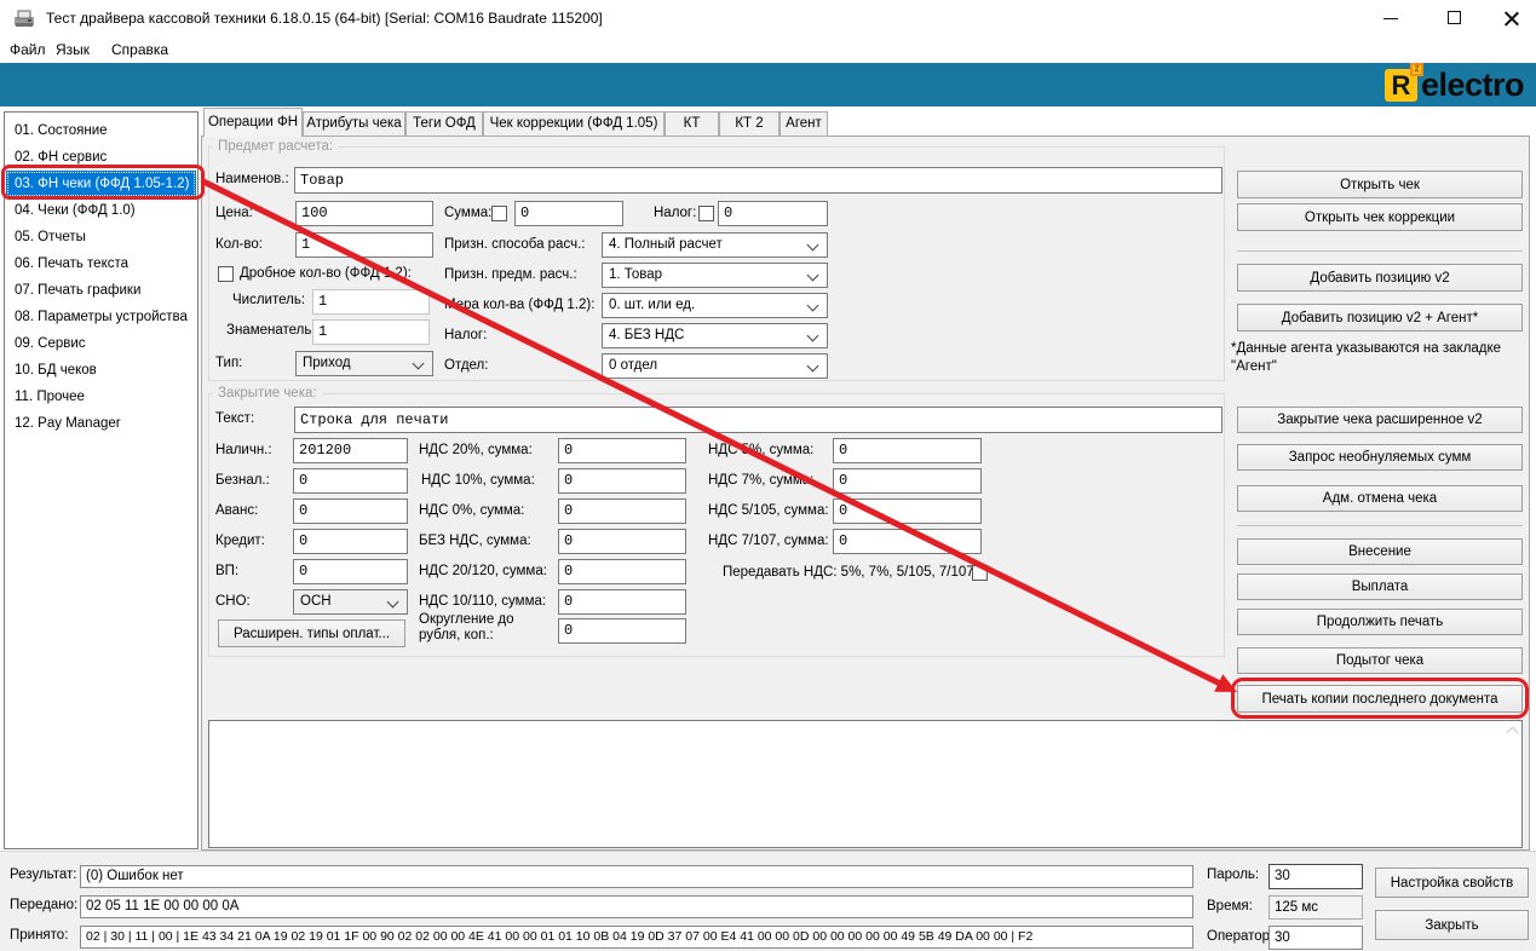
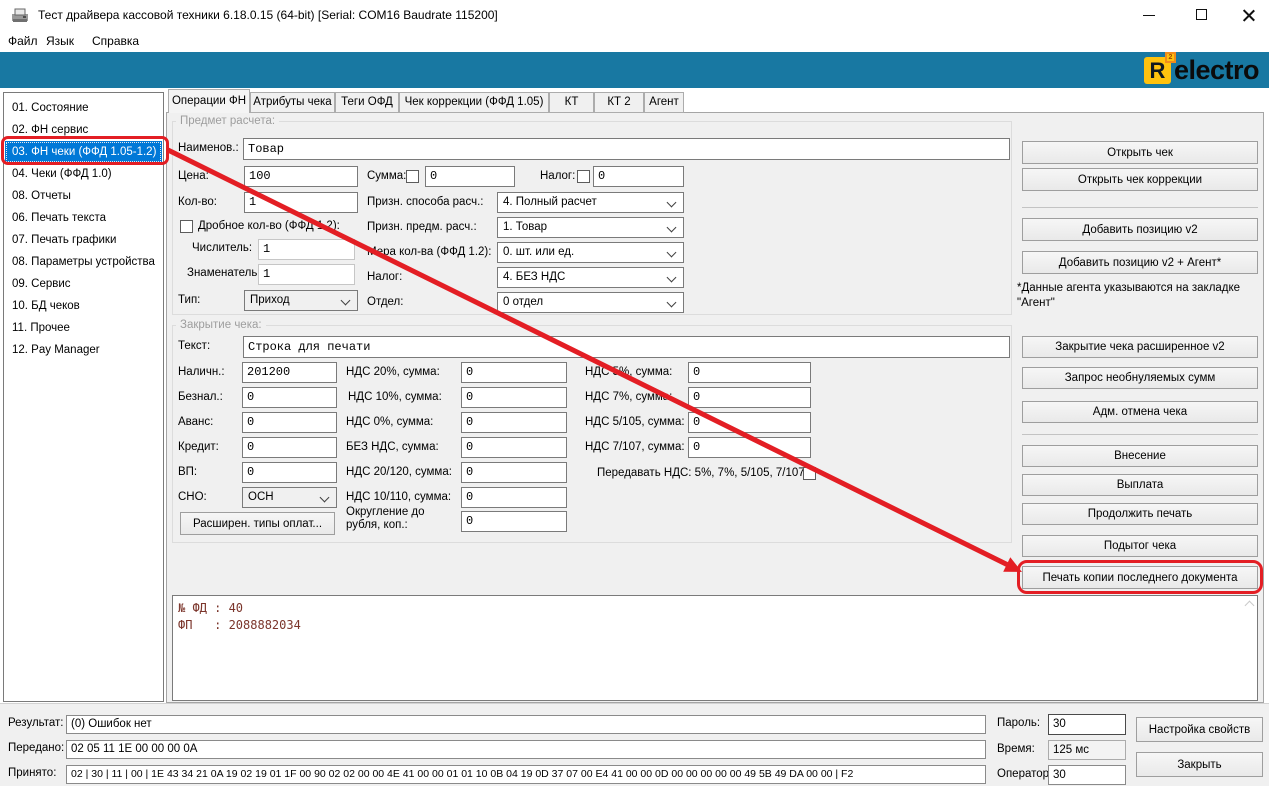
  Тест драйвера кассовой техники 6.18.0.15 (64-bit) [Serial: COM16 Baudrate 115200]
  Файл
  Язык
  Справка
  R
  electro
  01. Состояние
  02. ФН сервис
  03. ФН чеки (ФФД 1.05-1.2)
  04. Чеки (ФФД 1.0)
- 05. Отчеты
+ 08. Отчеты
  06. Печать текста
  07. Печать графики
  08. Параметры устройства
  09. Сервис
  10. БД чеков
  11. Прочее
  12. Pay Manager
  Операции ФН
  Атрибуты чека
  Теги ОФД
  Чек коррекции (ФФД 1.05)
  КТ
  КТ 2
  Агент
  Предмет расчета:
  Наименов.:
  Товар
  Цена:
  100
  Сумма:
  0
  Налог:
  0
  Кол-во:
  1
  Призн. способа расч.:
  4. Полный расчет
  Дробное кол-во (ФФД2):
  Призн. предм. расч.:
  1. Товар
  Числитель:
  1
  ра кол-ва (ФФД 1.2):
  0. шт. или ед.
  Знаменатель
  1
  Налог:
  4. БЕЗ НДС
  Тип:
  Приход
  Отдел:
  0 отдел
  Закрытие чека:
  Текст:
  Строка для печати
  Наличн.:
  201200
  Безнал.:
  0
  Аванс:
  0
  Кредит:
  0
  ВП:
  0
  СНО:
  ОСН
  Расширен. типы оплат...
  НДС 20%, сумма:
  0
  НДС 10%, сумма:
  0
  НДС 0%, сумма:
  0
  БЕЗ НДС, сумма:
  0
  НДС 20/120, сумма:
  0
  НДС 10/110, сумма:
  0
  Округление до рубля, коп.:
  0
  НДС%, сумма:
  0
  НДС 7%, сумм
  0
  НДС 5/105, сумма:
  0
  НДС 7/107, сумма:
  0
  Передавать НДС: 5%, 7%, 5/105, 7/107
  Открыть чек
  Открыть чек коррекции
  Добавить позицию v2
  Добавить позицию v2 + Агент*
  *Данные агента указываются на закладке "Агент"
  Закрытие чека расширенное v2
  Запрос необнуляемых сумм
  Адм. отмена чека
  Внесение
  Выплата
  Продолжить печать
  Подытог чека
  Печать копии последнего документа
+ № ФД : 40
+ ФП : 2088882034
  Результат:
  (0) Ошибок нет
  Передано:
  02 05 11 1E 00 00 00 0A
  Принято:
  02 | 30 | 11 | 00 | 1E 43 34 21 0A 19 02 19 01 1F 00 90 02 02 00 00 4E 41 00 00 01 01 10 0B 04 19 0D 37 07 00 E4 41 00 00 0D 00 00 00 00 00 49 5B 49 DA 00 00 | F2
  Пароль:
  30
  Время:
  125 мс
  Оператор
  30
  Настройка свойств
  Закрыть
